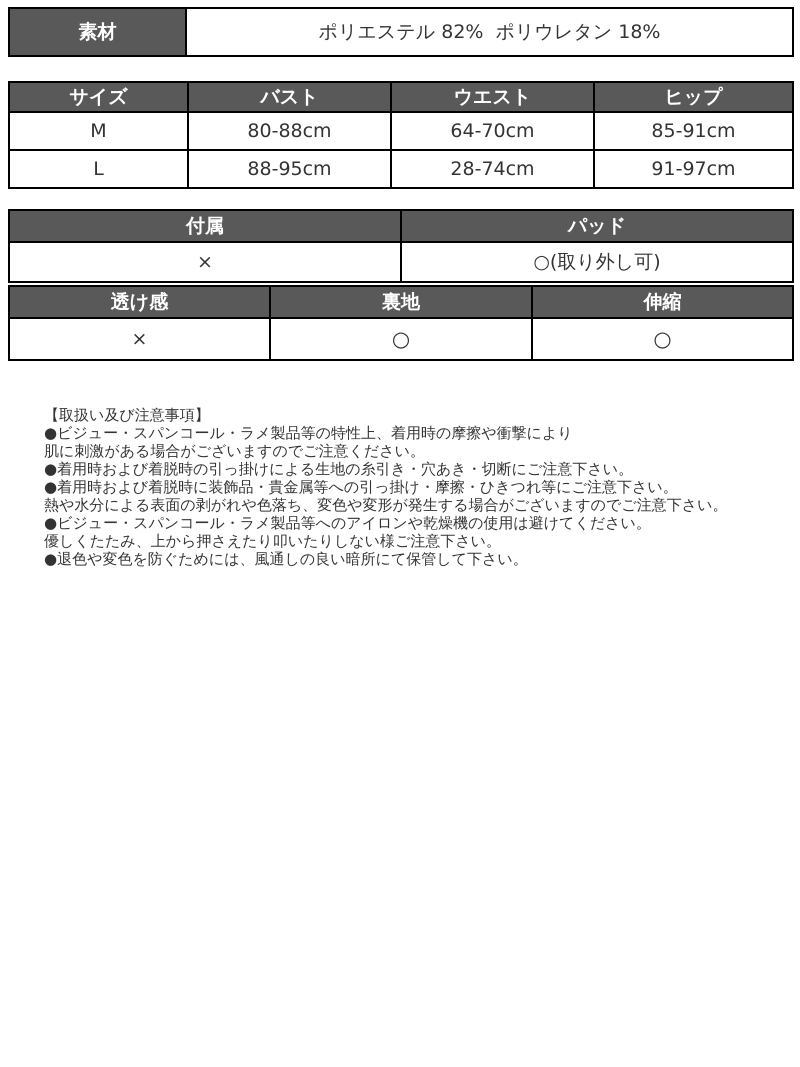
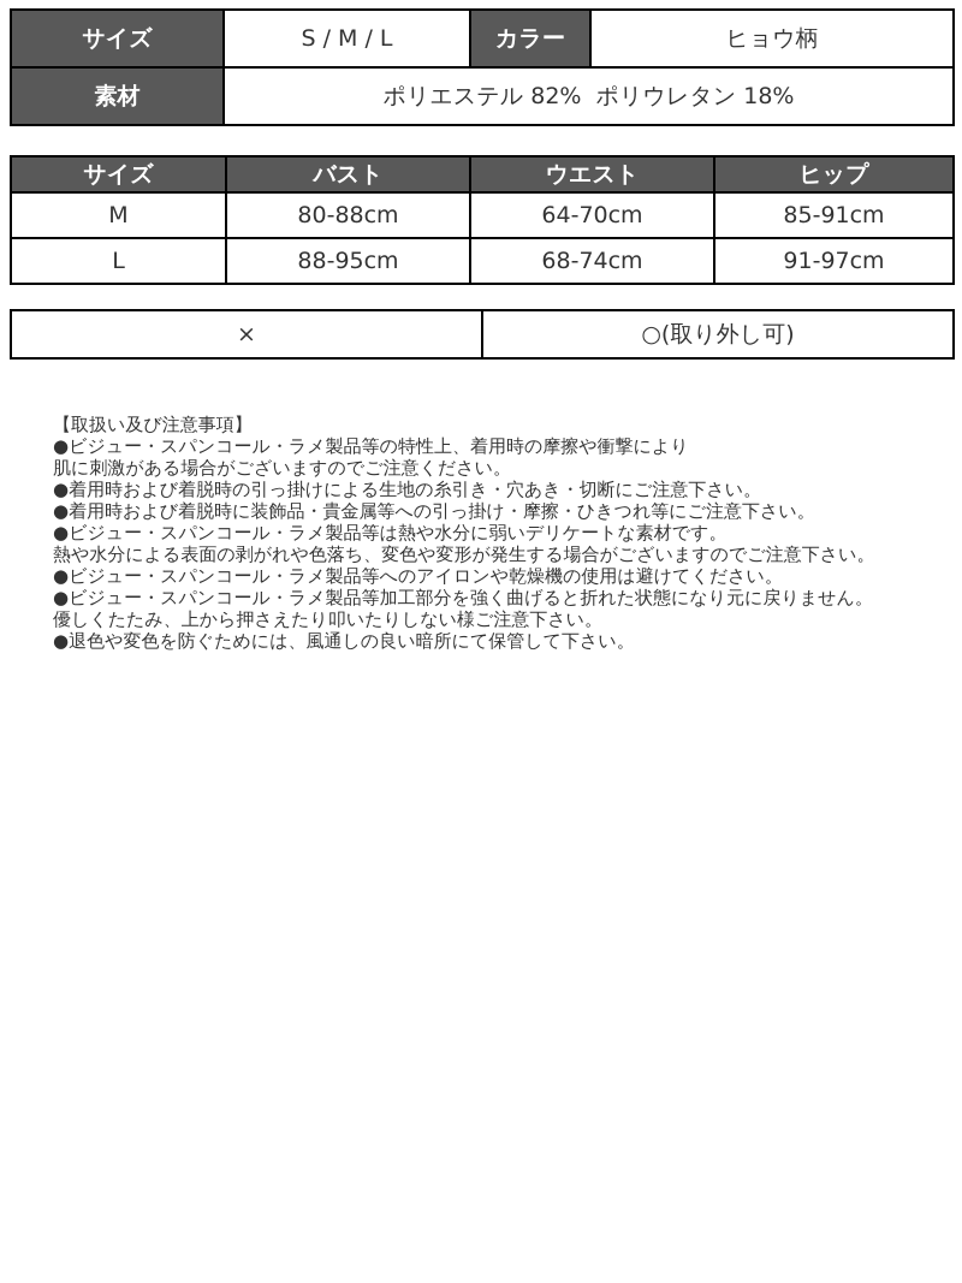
+ サイズ	S / M / L	カラー	ヒョウ柄
  素材	ポリエステル 82% ポリウレタン 18%
  サイズ	バスト	ウエスト	ヒップ
  M	80-88cm	64-70cm	85-91cm
- L	88-95cm	28-74cm	91-97cm
+ L	88-95cm	68-74cm	91-97cm
- 付属	パッド
  ×	○(取り外し可)
- 透け感	裏地	伸縮
- ×	○	○
  【取扱い及び注意事項】
  ●ビジュー・スパンコール・ラメ製品等の特性上、着用時の摩擦や衝撃により
  肌に刺激がある場合がございますのでご注意ください。
  ●着用時および着脱時の引っ掛けによる生地の糸引き・穴あき・切断にご注意下さい。
  ●着用時および着脱時に装飾品・貴金属等への引っ掛け・摩擦・ひきつれ等にご注意下さい。
+ ●ビジュー・スパンコール・ラメ製品等は熱や水分に弱いデリケートな素材です。
  熱や水分による表面の剥がれや色落ち、変色や変形が発生する場合がございますのでご注意下さい。
  ●ビジュー・スパンコール・ラメ製品等へのアイロンや乾燥機の使用は避けてください。
+ ●ビジュー・スパンコール・ラメ製品等加工部分を強く曲げると折れた状態になり元に戻りません。
  優しくたたみ、上から押さえたり叩いたりしない様ご注意下さい。
  ●退色や変色を防ぐためには、風通しの良い暗所にて保管して下さい。
